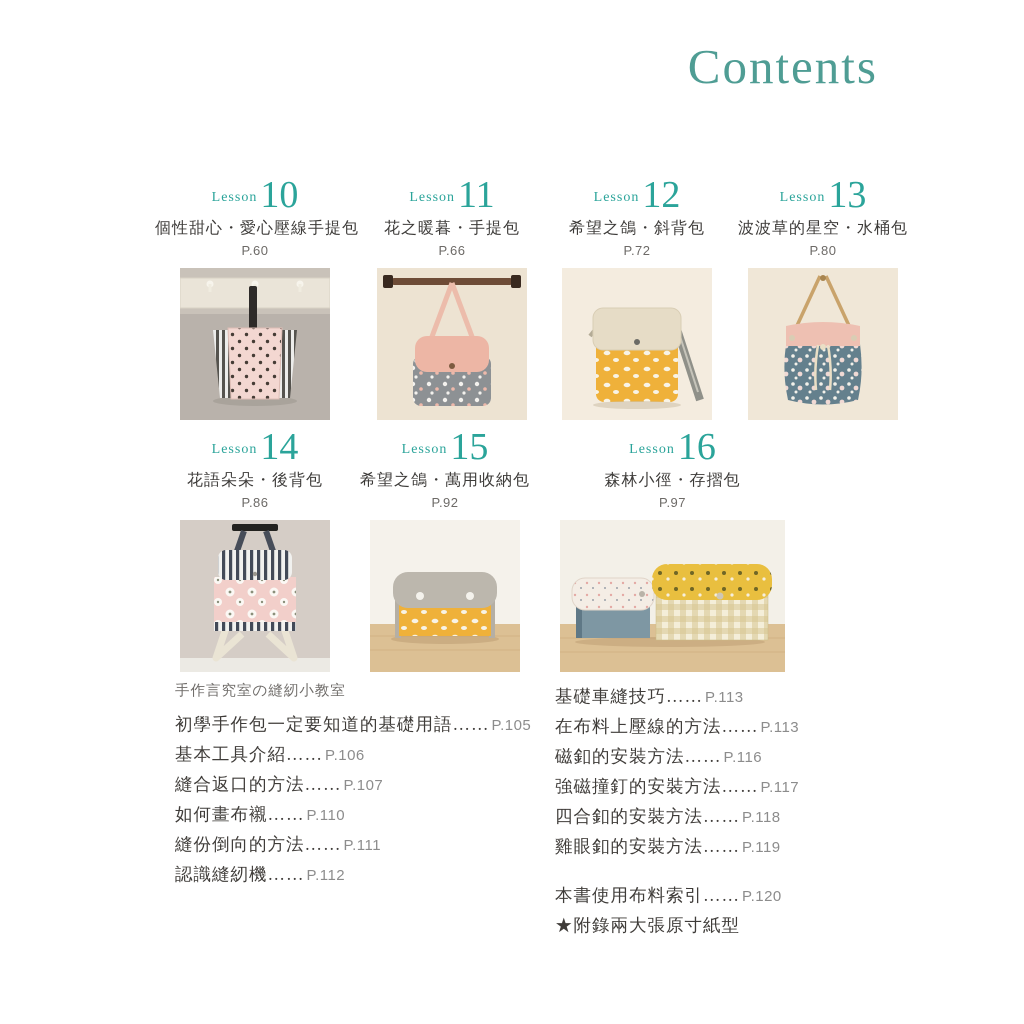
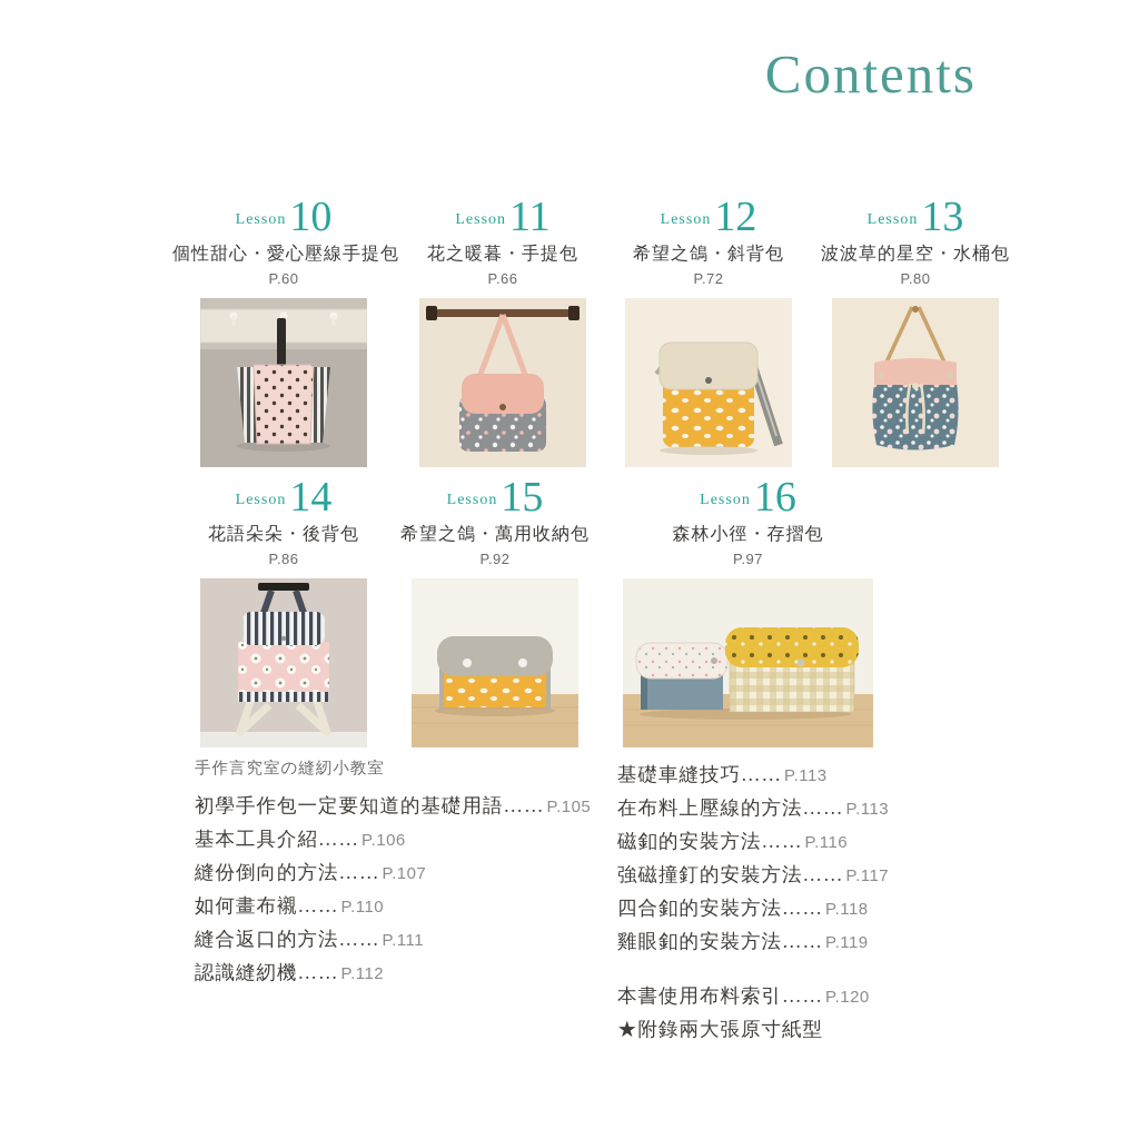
  Contents
  Lesson
  10
  個性甜心・愛心壓線手提包
  P.60
  Lesson
  11
  花之暖暮・手提包
  P.66
  Lesson
  12
  希望之鴿・斜背包
  P.72
  Lesson
  13
  波波草的星空・水桶包
  P.80
  Lesson
  14
  花語朵朵・後背包
  P.86
  Lesson
  15
  希望之鴿・萬用收納包
  P.92
  Lesson
  16
  森林小徑・存摺包
  P.97
  手作言究室の縫紉小教室
  初學手作包一定要知道的基礎用語……P.105
  基本工具介紹……P.106
- 縫合返口的方法……P.107
+ 縫份倒向的方法……P.107
  如何畫布襯……P.110
- 縫份倒向的方法……P.111
+ 縫合返口的方法……P.111
  認識縫紉機……P.112
  基礎車縫技巧……P.113
  在布料上壓線的方法……P.113
  磁釦的安裝方法……P.116
  強磁撞釘的安裝方法……P.117
  四合釦的安裝方法……P.118
  雞眼釦的安裝方法……P.119
  本書使用布料索引……P.120
  ★附錄兩大張原寸紙型
